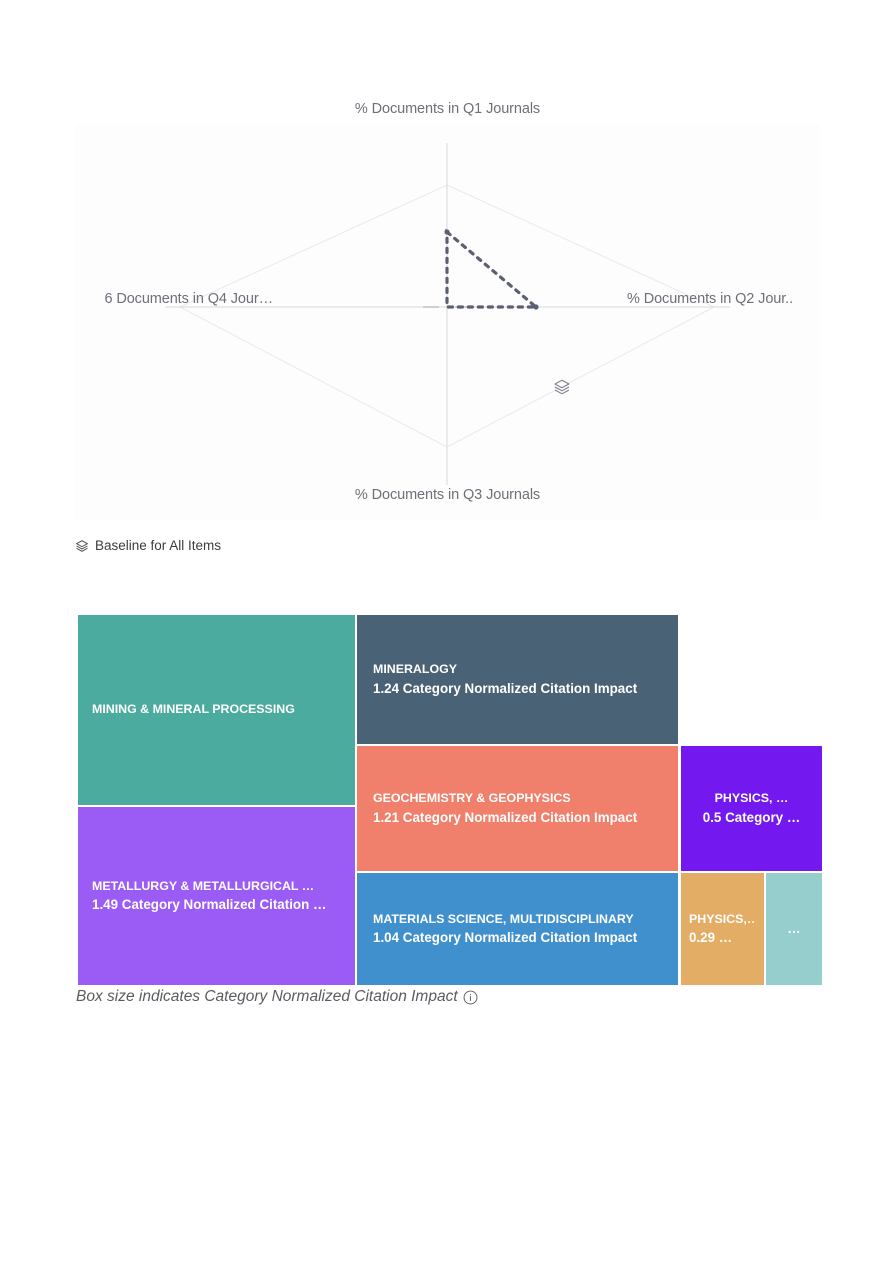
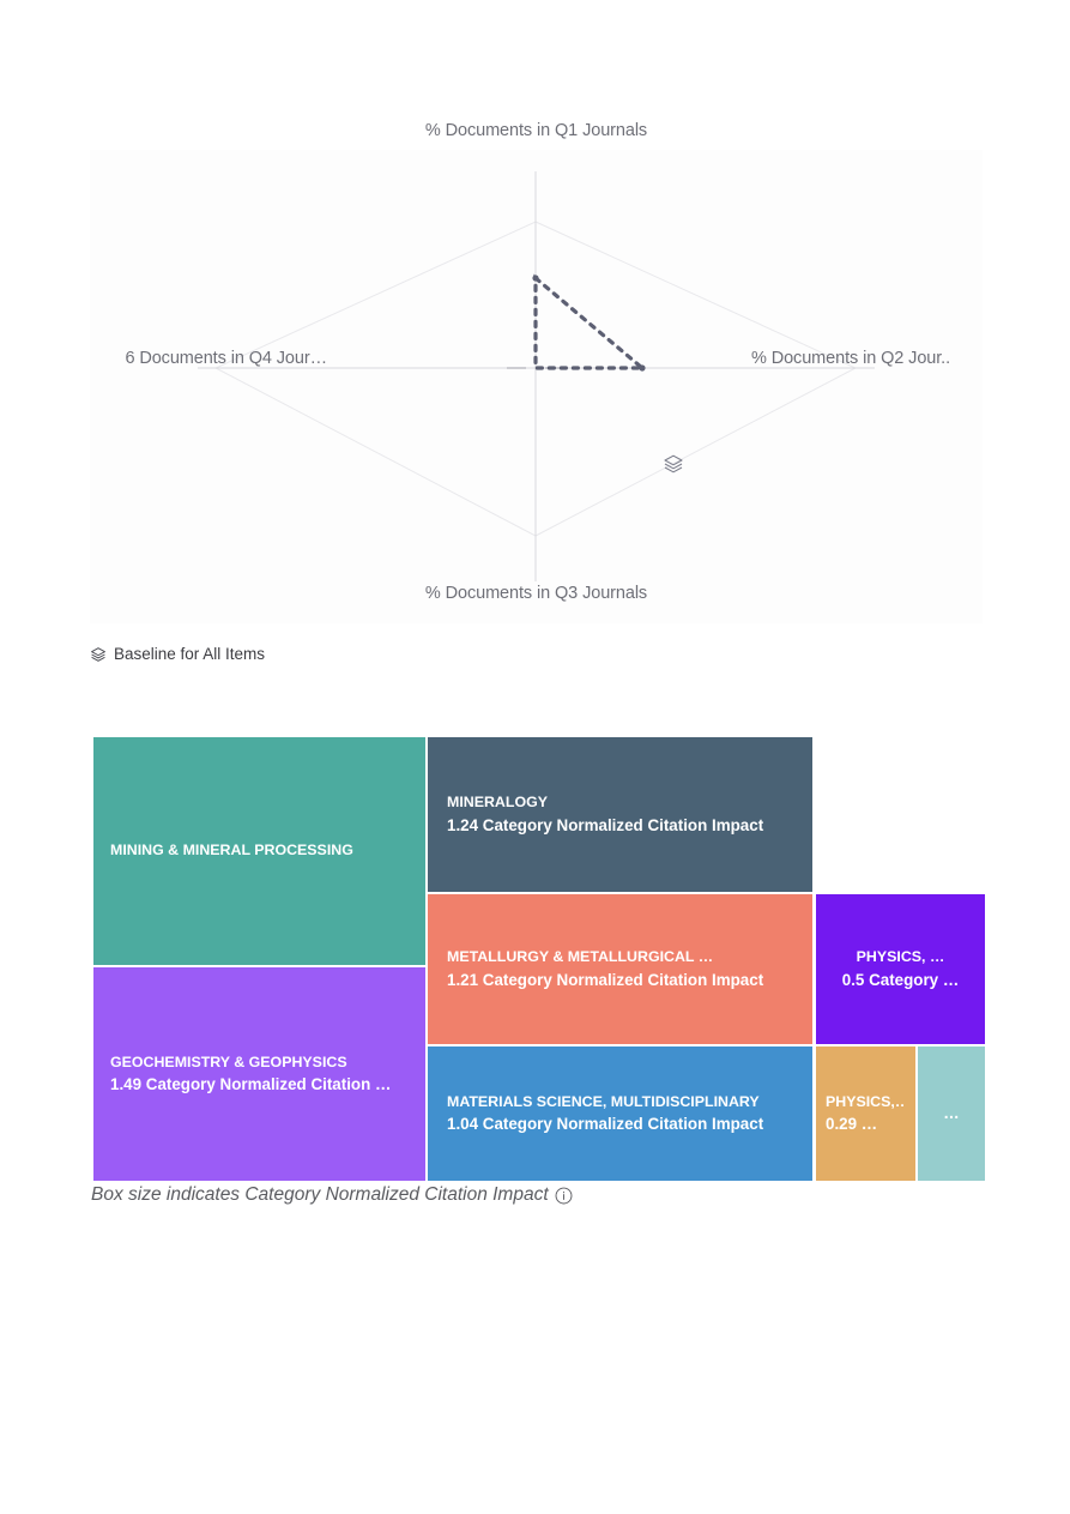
  % Documents in Q1 Journals
  % Documents in Q2 Jour..
  % Documents in Q3 Journals
  6 Documents in Q4 Jour…
  Baseline for All Items
  MINING & MINERAL PROCESSING
- METALLURGY & METALLURGICAL …
+ GEOCHEMISTRY & GEOPHYSICS
  1.49 Category Normalized Citation …
  MINERALOGY
  1.24 Category Normalized Citation Impact
- GEOCHEMISTRY & GEOPHYSICS
+ METALLURGY & METALLURGICAL …
  1.21 Category Normalized Citation Impact
  MATERIALS SCIENCE, MULTIDISCIPLINARY
  1.04 Category Normalized Citation Impact
  PHYSICS, …
  0.5 Category …
  PHYSICS,…
  0.29 …
  …
  Box size indicates Category Normalized Citation Impact
